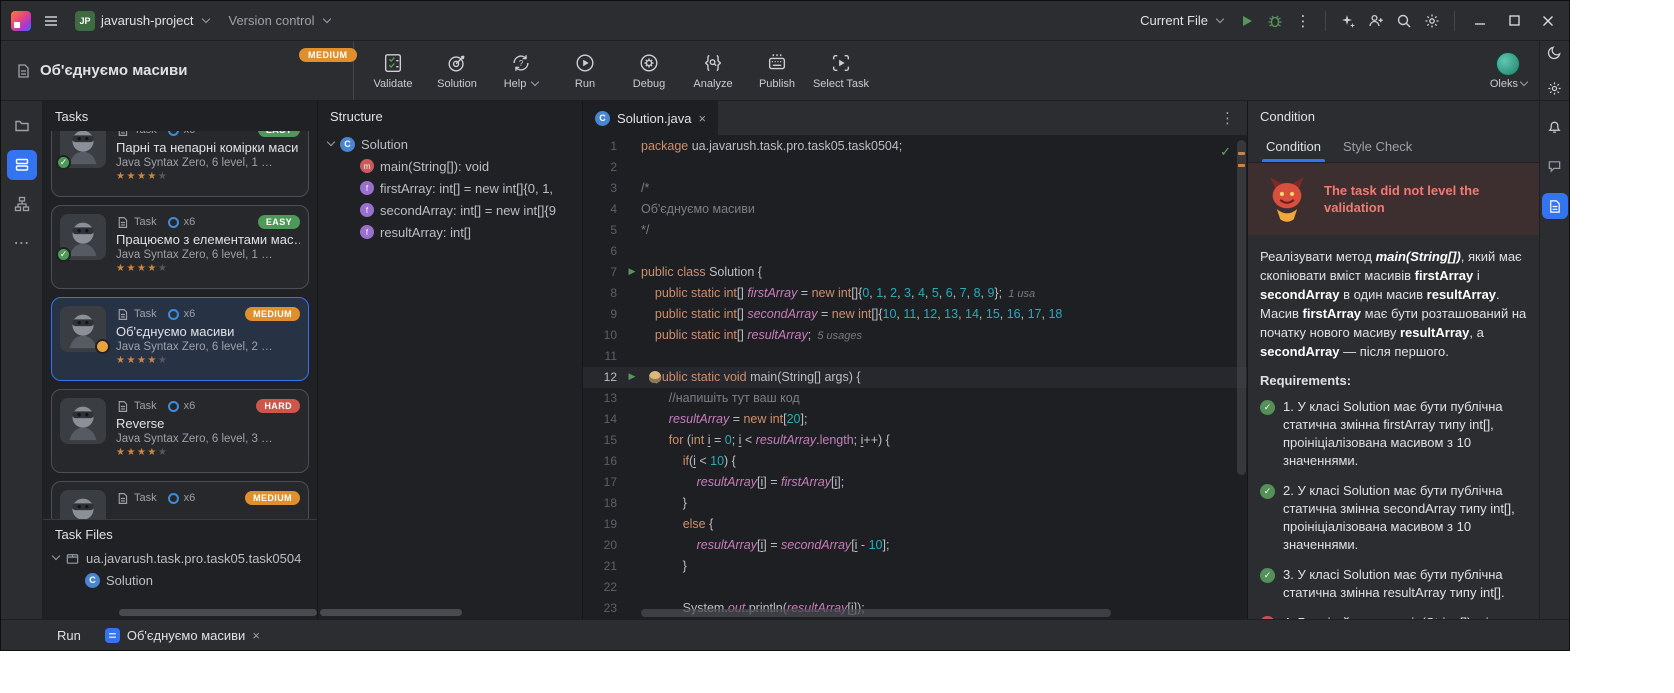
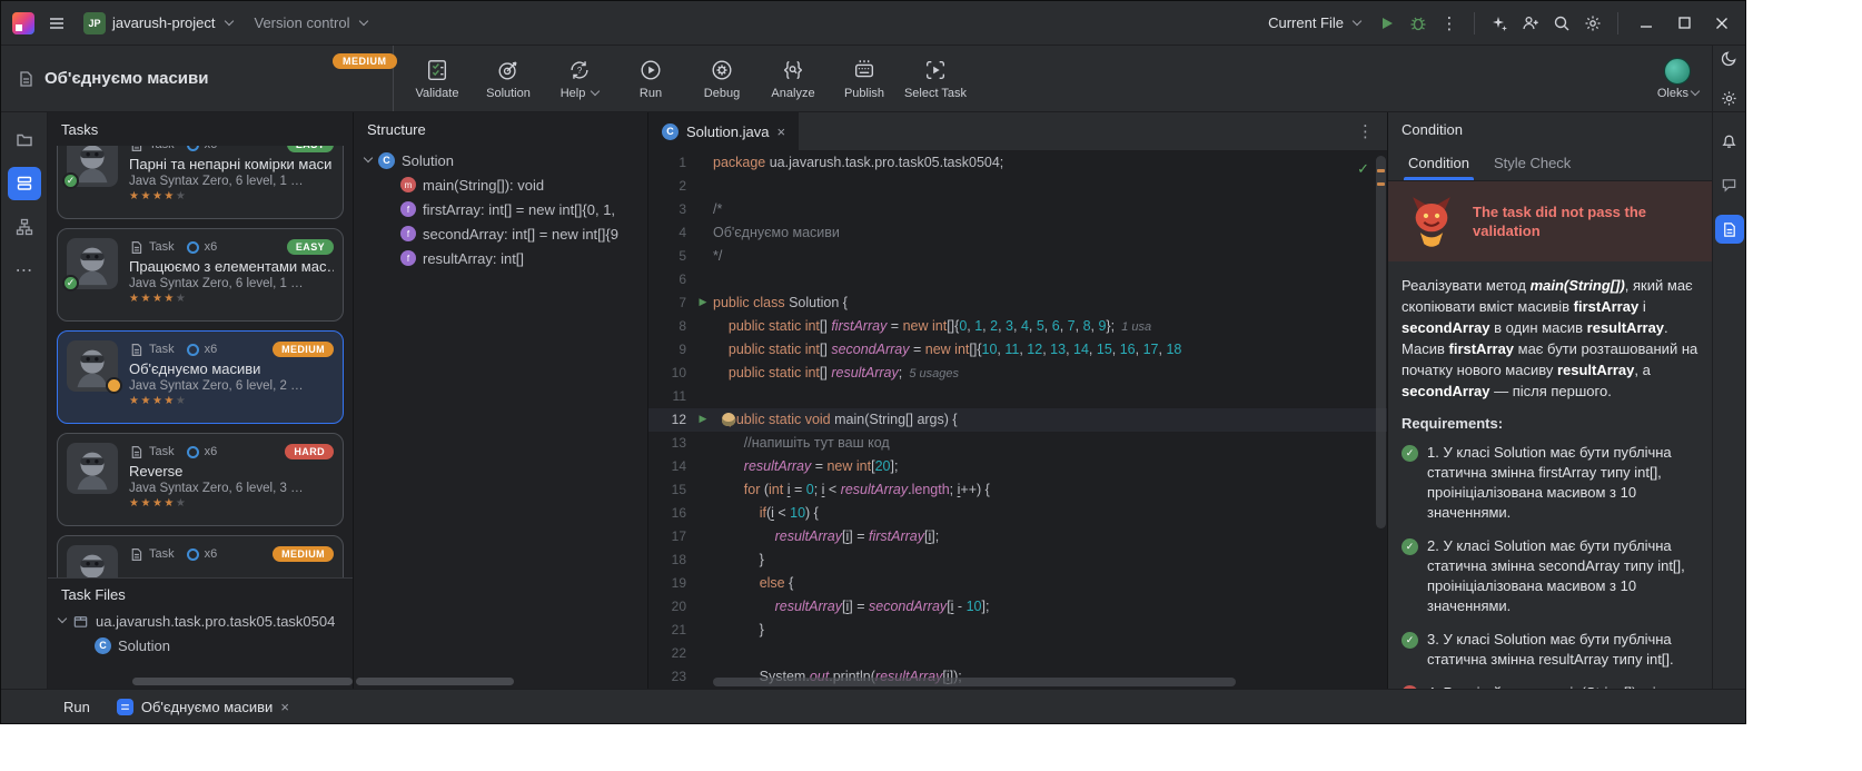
  JP
  javarush-project
  Version control
  Current File
  ⋮
  MEDIUM
  Об'єднуємо масиви
  Validate
  Solution
  ?
  Help
  Run
  Debug
  Analyze
  Publish
  Select Task
  Oleks
  ⋯
  Tasks
  ✓
  Парні та непарні комірки маси
  Java Syntax Zero, 6 level, 1 …
  ★★★★★
  ✓
  Task
  x6
  EASY
  Працюємо з елементами мас…
  Java Syntax Zero, 6 level, 1 …
  ★★★★★
  Task
  x6
  MEDIUM
  Об'єднуємо масиви
  Java Syntax Zero, 6 level, 2 …
  ★★★★★
  Task
  x6
  HARD
  Reverse
  Java Syntax Zero, 6 level, 3 …
  ★★★★★
  Task
  x6
  MEDIUM
  Task Files
  ua.javarush.task.pro.task05.task0504
  C
  Solution
  Structure
  C
  Solution
  m
  main(String[]): void
  f
  firstArray: int[] = new int[]{0, 1,
  f
  secondArray: int[] = new int[]{9
  f
  resultArray: int[]
  C
  Solution.java
  ×
  ⋮
  1
  package ua.javarush.task.pro.task05.task0504;
  2
  3
  /*
  4
  Об'єднуємо масиви
  5
  */
  6
  7
  ▶
  public class Solution {
  8
  public static int[] firstArray = new int[]{0, 1, 2, 3, 4, 5, 6, 7, 8, 9}; 1 usa
  9
  public static int[] secondArray = new int[]{10, 11, 12, 13, 14, 15, 16, 17, 18
  10
  public static int[] resultArray; 5 usages
  11
  12
  ▶
  ublic static void main(String[] args) {
  13
  //напишіть тут ваш код
  14
  resultArray = new int[20];
  15
  for (int i = 0; i < resultArray.length; i++) {
  16
  if(i < 10) {
  17
  resultArray[i] = firstArray[i];
  18
  }
  19
  else {
  20
  resultArray[i] = secondArray[i - 10];
  21
  }
  22
  23
  System.out.println(resultArray[i]);
  ✓
  Condition
  Condition
  Style Check
- The task did not level the validation
+ The task did not pass the validation
  Реалізувати метод main(String[]), який має скопіювати вміст масивів firstArray і secondArray в один масив resultArray. Масив firstArray має бути розташований на початку нового масиву resultArray, а secondArray — після першого.
  Requirements:
  ✓
  1. У класі Solution має бути публічна статична змінна firstArray типу int[], проініціалізована масивом з 10 значеннями.
  ✓
  2. У класі Solution має бути публічна статична змінна secondArray типу int[], проініціалізована масивом з 10 значеннями.
  ✓
  3. У класі Solution має бути публічна статична змінна resultArray типу int[].
  Run
  Об'єднуємо масиви
  ×
